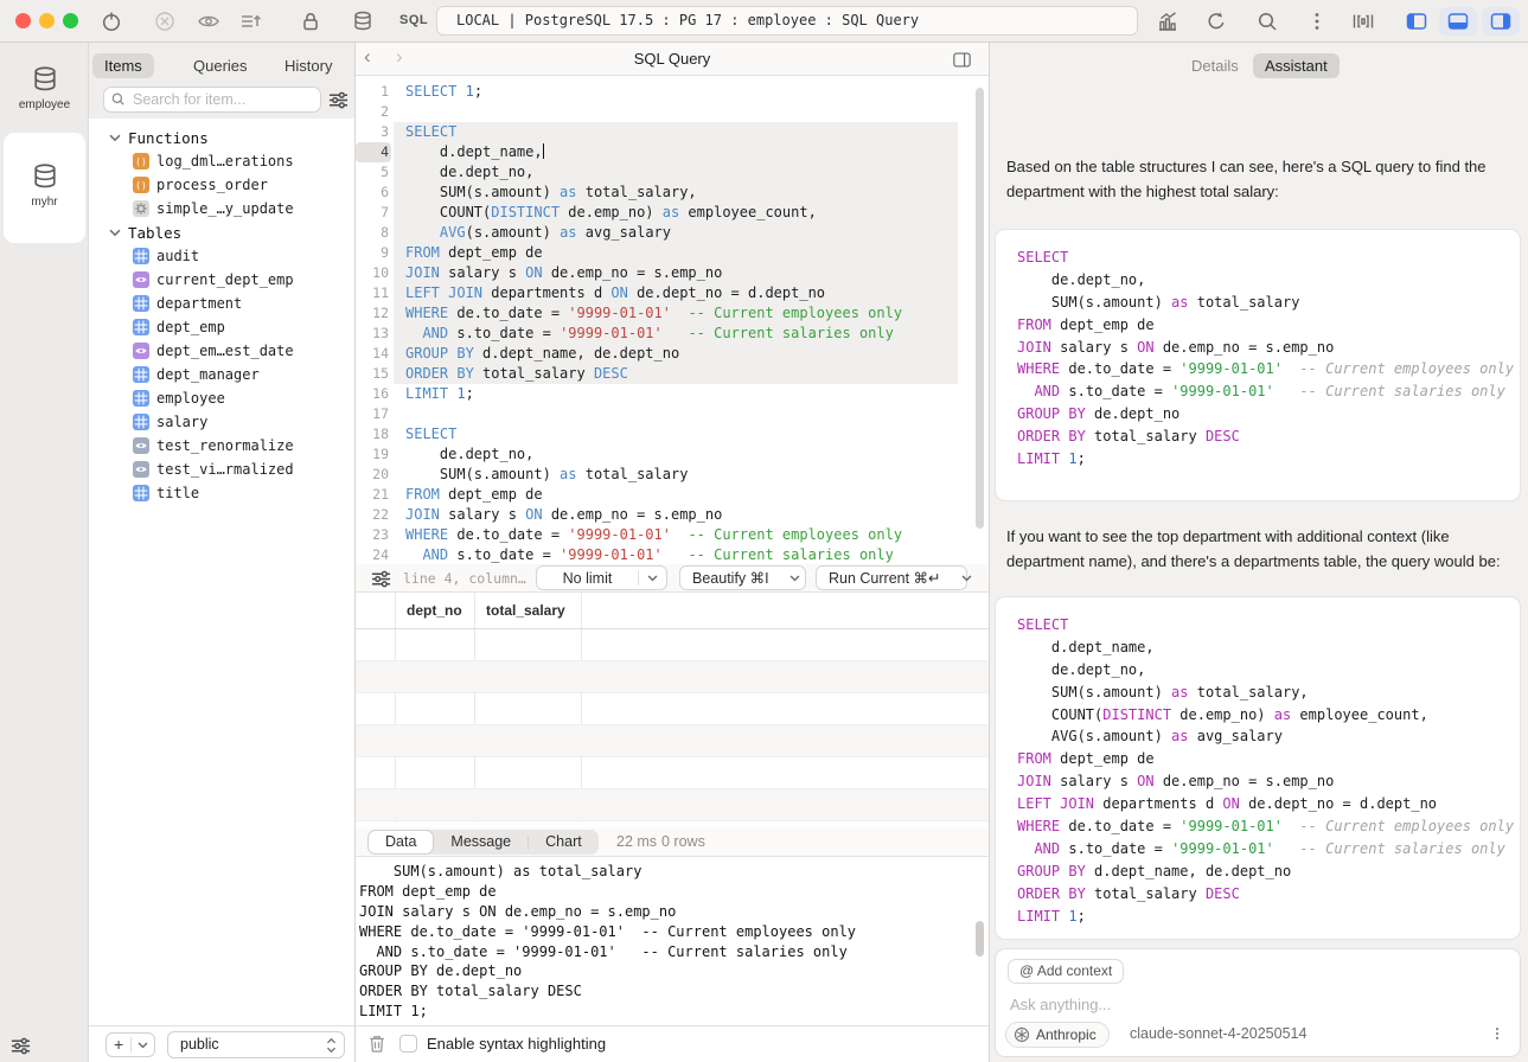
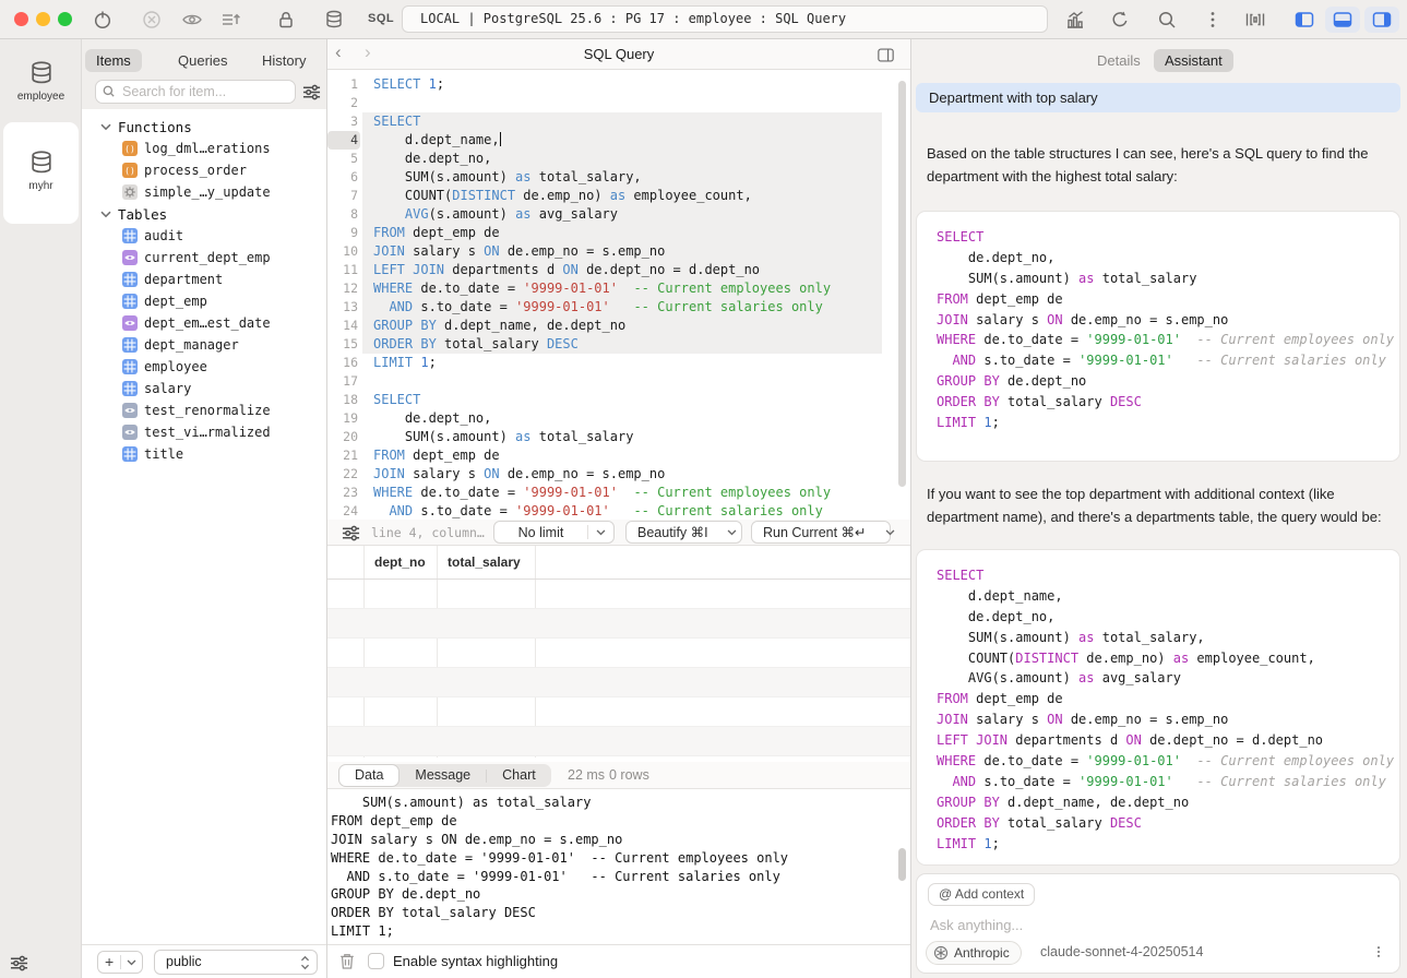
  SQL
- LOCAL | PostgreSQL 17.5 : PG 17 : employee : SQL Query
+ LOCAL | PostgreSQL 25.6 : PG 17 : employee : SQL Query
  employee
  myhr
  Items
  Queries
  History
  Search for item...
  Functions
  ()
  log_dml…erations
  ()
  process_order
  simple_…y_update
  Tables
  audit
  current_dept_emp
  department
  dept_emp
  dept_em…est_date
  dept_manager
  employee
  salary
  test_renormalize
  test_vi…rmalized
  title
  +
  public
  ‹
  ›
  SQL Query
  1
  2
  3
  4
  5
  6
  7
  8
  9
  10
  11
  12
  13
  14
  15
  16
  17
  18
  19
  20
  21
  22
  23
  24
  SELECT 1;
  SELECT
  d.dept_name,
  de.dept_no,
  SUM(s.amount) as total_salary,
  COUNT(DISTINCT de.emp_no) as employee_count,
  AVG(s.amount) as avg_salary
  FROM dept_emp de
  JOIN salary s ON de.emp_no = s.emp_no
  LEFT JOIN departments d ON de.dept_no = d.dept_no
  WHERE de.to_date = '9999-01-01' -- Current employees only
  AND s.to_date = '9999-01-01' -- Current salaries only
  GROUP BY d.dept_name, de.dept_no
  ORDER BY total_salary DESC
  LIMIT 1;
  SELECT
  de.dept_no,
  SUM(s.amount) as total_salary
  FROM dept_emp de
  JOIN salary s ON de.emp_no = s.emp_no
  WHERE de.to_date = '9999-01-01' -- Current employees only
  AND s.to_date = '9999-01-01' -- Current salaries only
  line 4, column…
  No limit
  Beautify ⌘I
  Run Current ⌘↵
  dept_no
  total_salary
  Data
  Message
  Chart
  22 ms
  0 rows
  SUM(s.amount) as total_salary
  FROM dept_emp de
  JOIN salary s ON de.emp_no = s.emp_no
  WHERE de.to_date = '9999-01-01' -- Current employees only
  AND s.to_date = '9999-01-01' -- Current salaries only
  GROUP BY de.dept_no
  ORDER BY total_salary DESC
  LIMIT 1;
  Enable syntax highlighting
  Details
  Assistant
+ Department with top salary
  Based on the table structures I can see, here's a SQL query to find the department with the highest total salary:
  SELECT
  de.dept_no,
  SUM(s.amount) as total_salary
  FROM dept_emp de
  JOIN salary s ON de.emp_no = s.emp_no
  WHERE de.to_date = '9999-01-01' -- Current employees only
  AND s.to_date = '9999-01-01' -- Current salaries only
  GROUP BY de.dept_no
  ORDER BY total_salary DESC
  LIMIT 1;
  If you want to see the top department with additional context (like department name), and there's a departments table, the query would be:
  SELECT
  d.dept_name,
  de.dept_no,
  SUM(s.amount) as total_salary,
  COUNT(DISTINCT de.emp_no) as employee_count,
  AVG(s.amount) as avg_salary
  FROM dept_emp de
  JOIN salary s ON de.emp_no = s.emp_no
  LEFT JOIN departments d ON de.dept_no = d.dept_no
  WHERE de.to_date = '9999-01-01' -- Current employees only
  AND s.to_date = '9999-01-01' -- Current salaries only
  GROUP BY d.dept_name, de.dept_no
  ORDER BY total_salary DESC
  LIMIT 1;
  @ Add context
  Ask anything...
  Anthropic
  claude-sonnet-4-20250514
